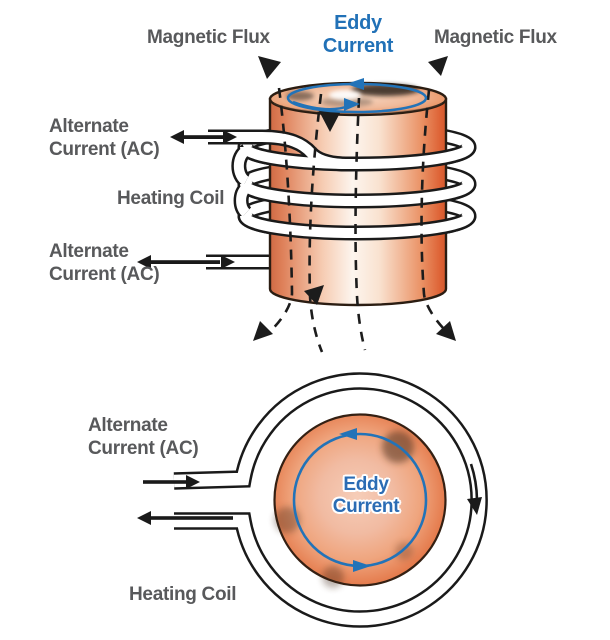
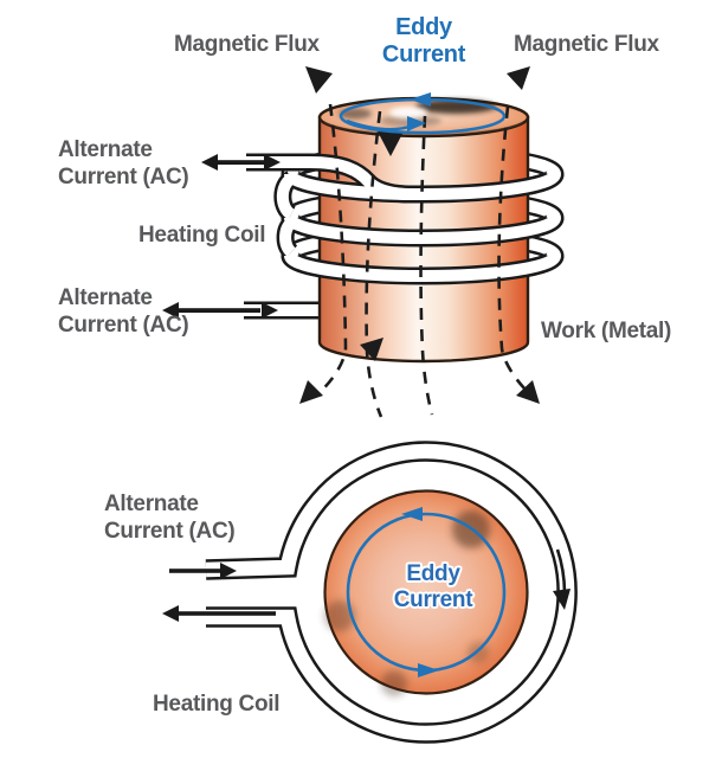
  Magnetic Flux
  Eddy Current
  Magnetic Flux
  Alternate Current (AC)
  Heating Coil
  Alternate Current (AC)
+ Work (Metal)
  Alternate Current (AC)
  Eddy Current
  Heating Coil
